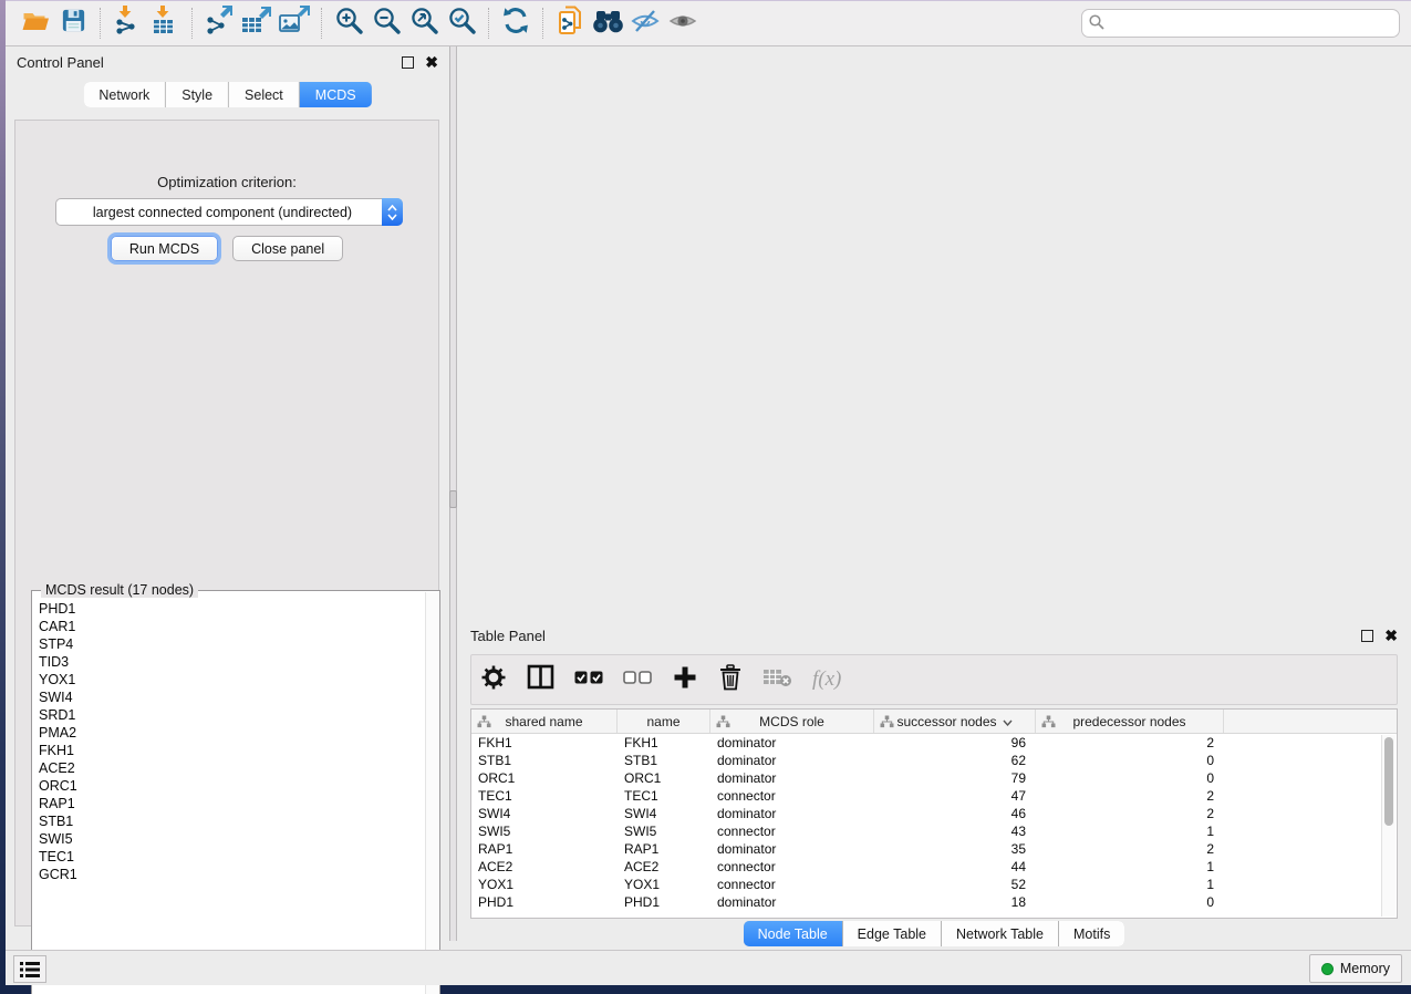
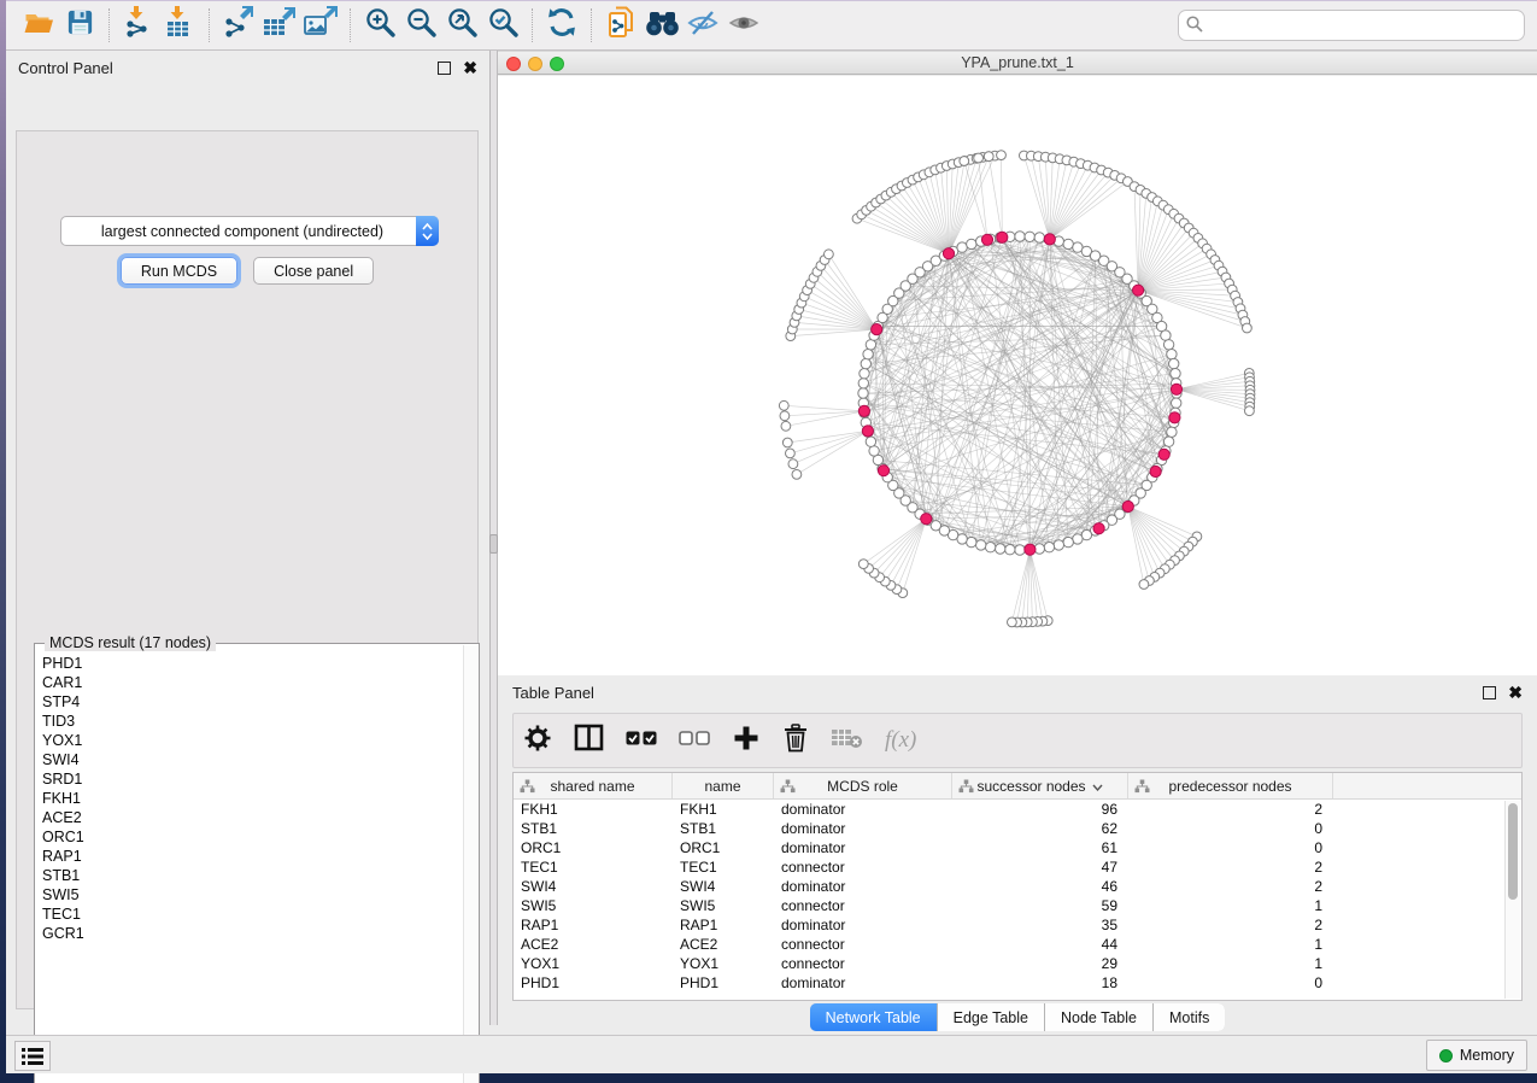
  Control Panel
  ✖
- Network
- Style
- Select
- MCDS
- Optimization criterion:
  largest connected component (undirected)
  Run MCDS
  Close panel
  MCDS result (17 nodes)
  PHD1
  CAR1
  STP4
  TID3
  YOX1
  SWI4
  SRD1
- PMA2
  FKH1
  ACE2
  ORC1
  RAP1
  STB1
  SWI5
  TEC1
  GCR1
+ YPA_prune.txt_1
  Table Panel
  ✖
  f(x)
  shared name
  name
  MCDS role
  successor nodes
  predecessor nodes
  FKH1
  FKH1
  dominator
  96
  2
  STB1
  STB1
  dominator
  62
  0
  ORC1
  ORC1
  dominator
- 79
+ 61
  0
  TEC1
  TEC1
  connector
  47
  2
  SWI4
  SWI4
  dominator
  46
  2
  SWI5
  SWI5
  connector
- 43
+ 59
  1
  RAP1
  RAP1
  dominator
  35
  2
  ACE2
  ACE2
  connector
  44
  1
  YOX1
  YOX1
  connector
- 52
+ 29
  1
  PHD1
  PHD1
  dominator
  18
  0
- Node Table
+ Network Table
  Edge Table
- Network Table
+ Node Table
  Motifs
  Memory
